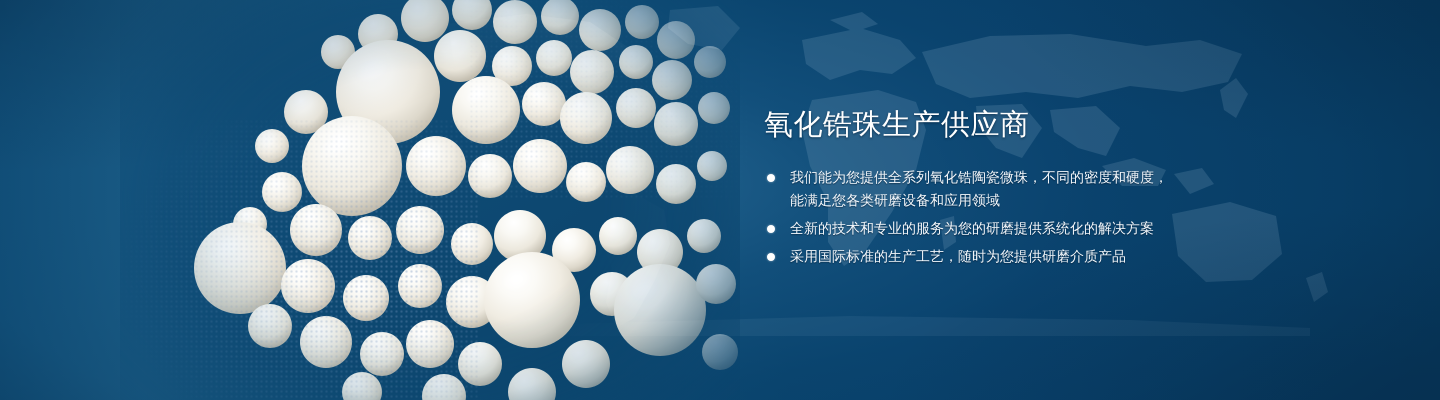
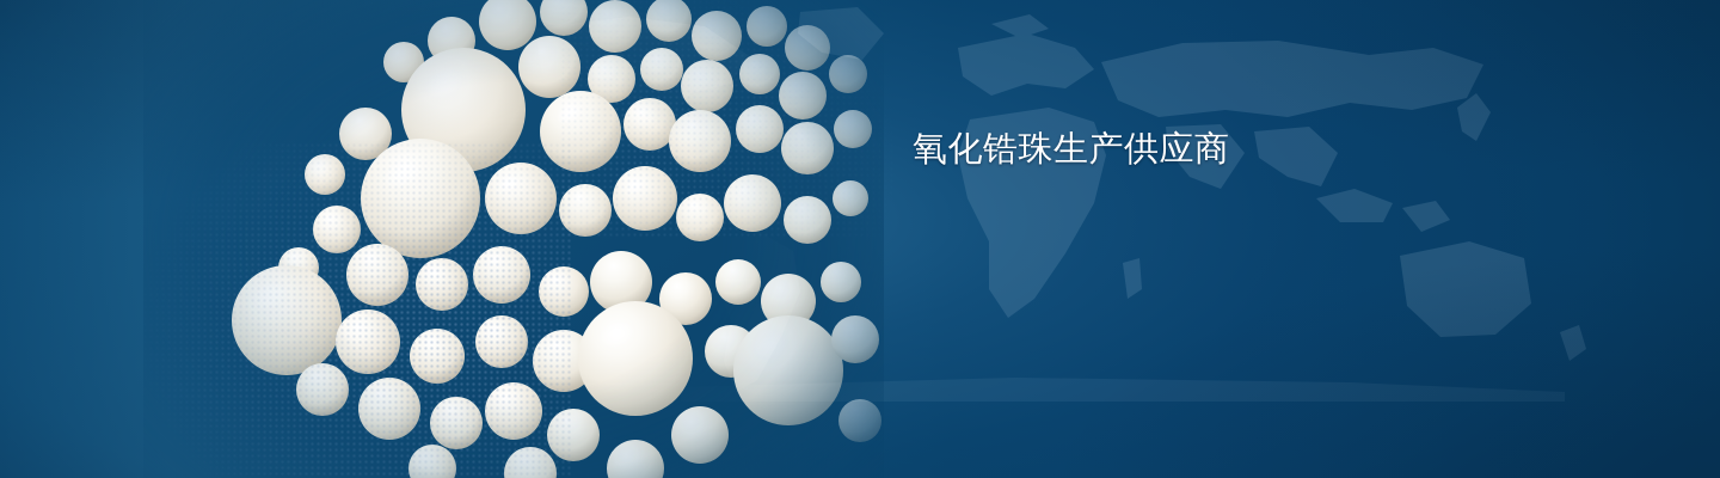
  氧化锆珠生产供应商
- 我们能为您提供全系列氧化锆陶瓷微珠，不同的密度和硬度，
- 能满足您各类研磨设备和应用领域
- 全新的技术和专业的服务为您的研磨提供系统化的解决方案
- 采用国际标准的生产工艺，随时为您提供研磨介质产品
